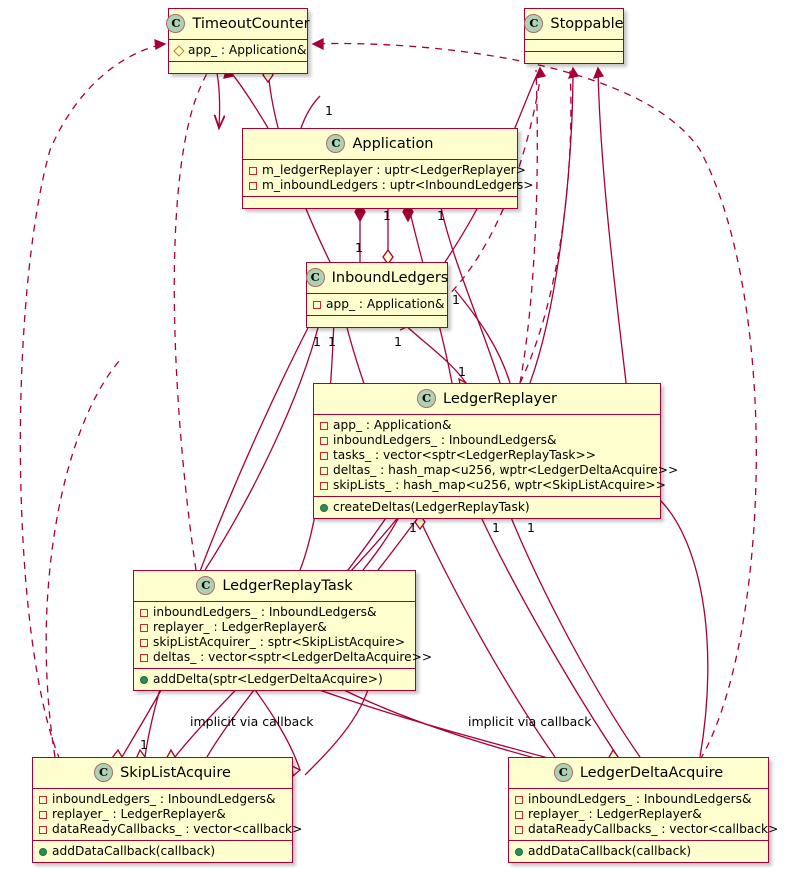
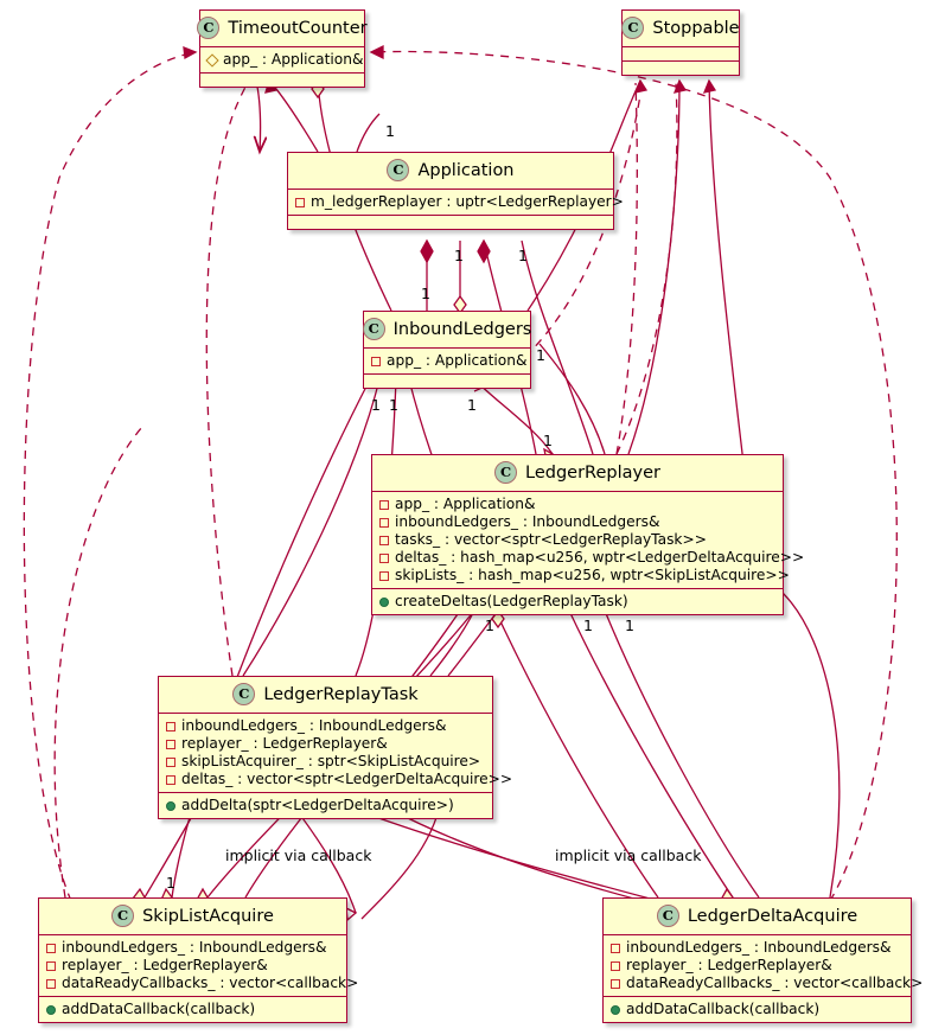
  C
  TimeoutCounter
  app_ : Application&
  C
  Stoppable
  C
  Application
  m_ledgerReplayer : uptr<LedgerReplayer>
- m_inboundLedgers : uptr<InboundLedgers>
  C
  InboundLedgers
  app_ : Application&
  C
  LedgerReplayer
  app_ : Application&
  inboundLedgers_ : InboundLedgers&
  tasks_ : vector<sptr<LedgerReplayTask>>
  deltas_ : hash_map<u256, wptr<LedgerDeltaAcquire>>
  skipLists_ : hash_map<u256, wptr<SkipListAcquire>>
  createDeltas(LedgerReplayTask)
  C
  LedgerReplayTask
  inboundLedgers_ : InboundLedgers&
  replayer_ : LedgerReplayer&
  skipListAcquirer_ : sptr<SkipListAcquire>
  deltas_ : vector<sptr<LedgerDeltaAcquire>>
  addDelta(sptr<LedgerDeltaAcquire>)
  C
  SkipListAcquire
  inboundLedgers_ : InboundLedgers&
  replayer_ : LedgerReplayer&
  dataReadyCallbacks_ : vector<callback>
  addDataCallback(callback)
  C
  LedgerDeltaAcquire
  inboundLedgers_ : InboundLedgers&
  replayer_ : LedgerReplayer&
  dataReadyCallbacks_ : vector<callback>
  addDataCallback(callback)
  implicit via callback
  implicit via callback
  1
  1
  1
  1
  1
  1
  1
  1
  1
  1
  1
  1
  1
